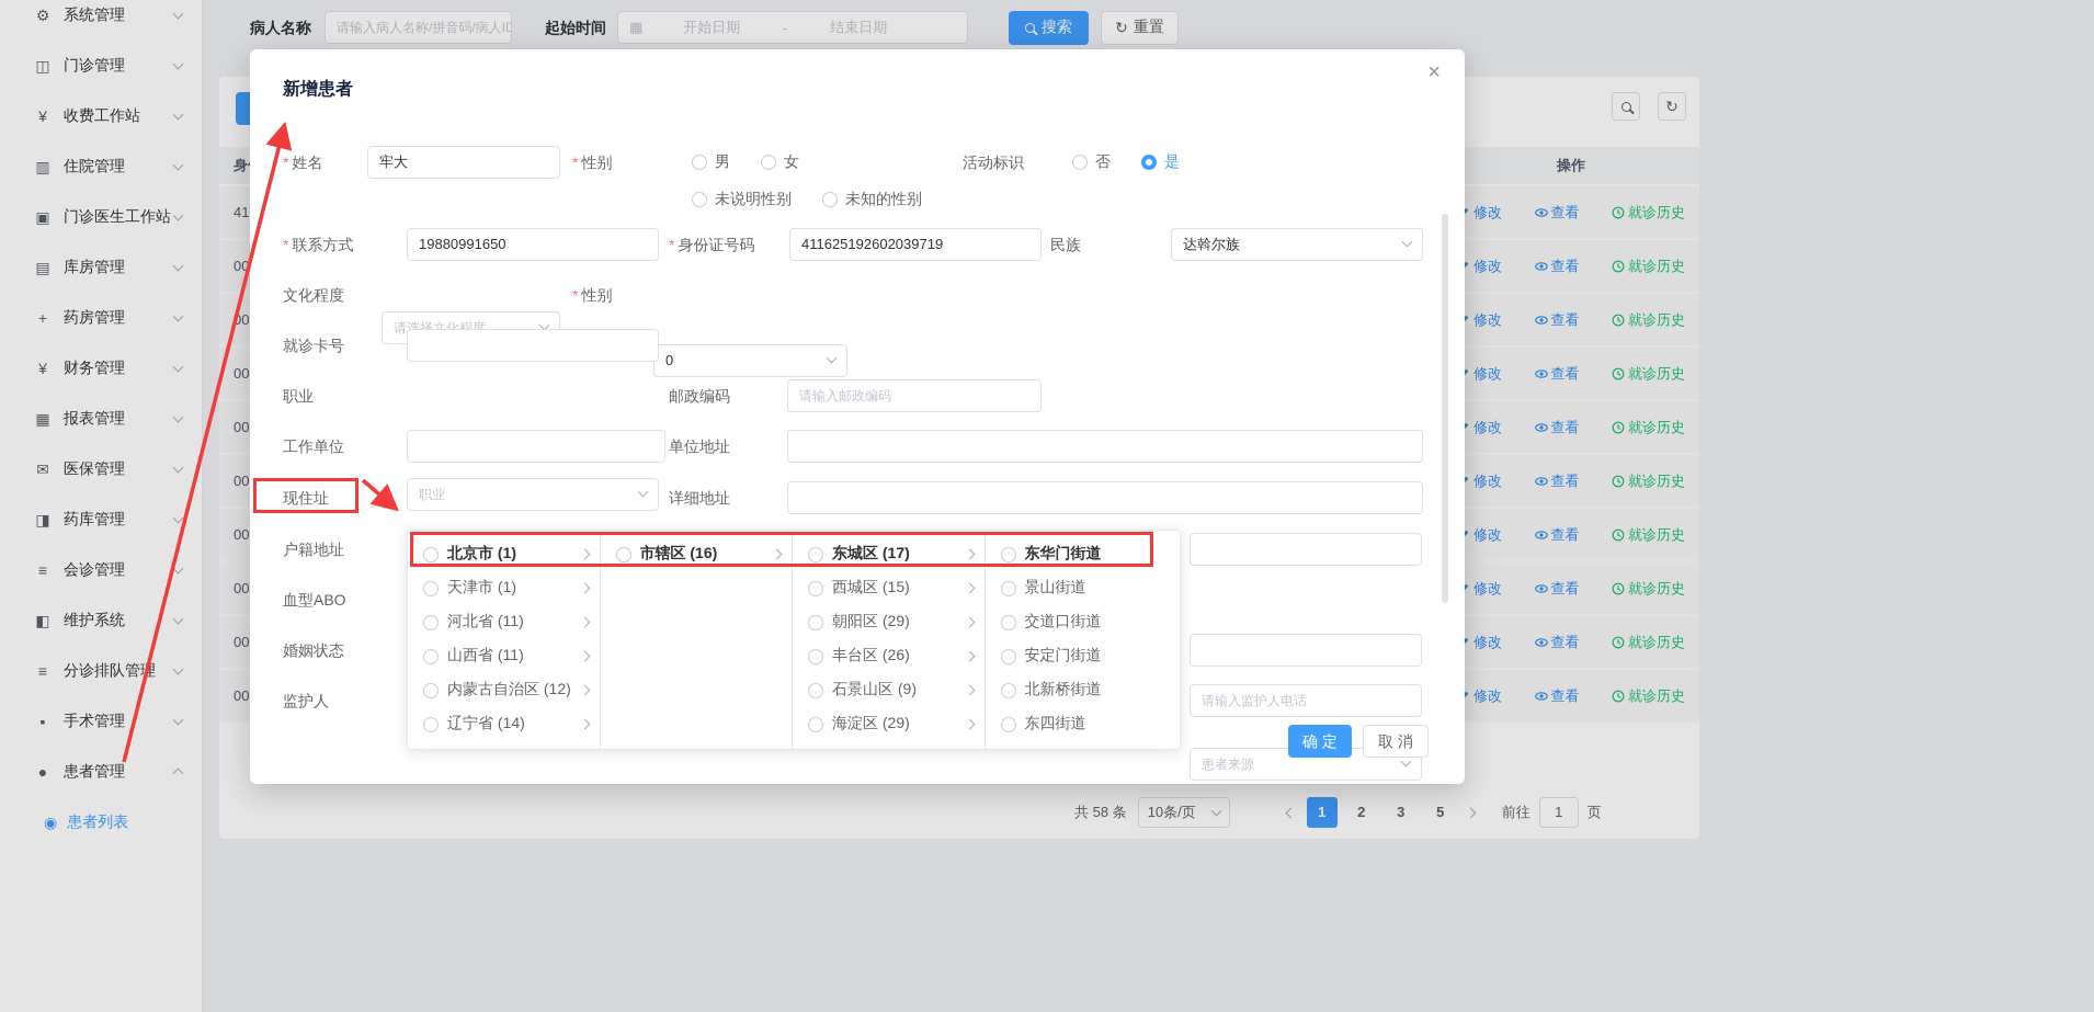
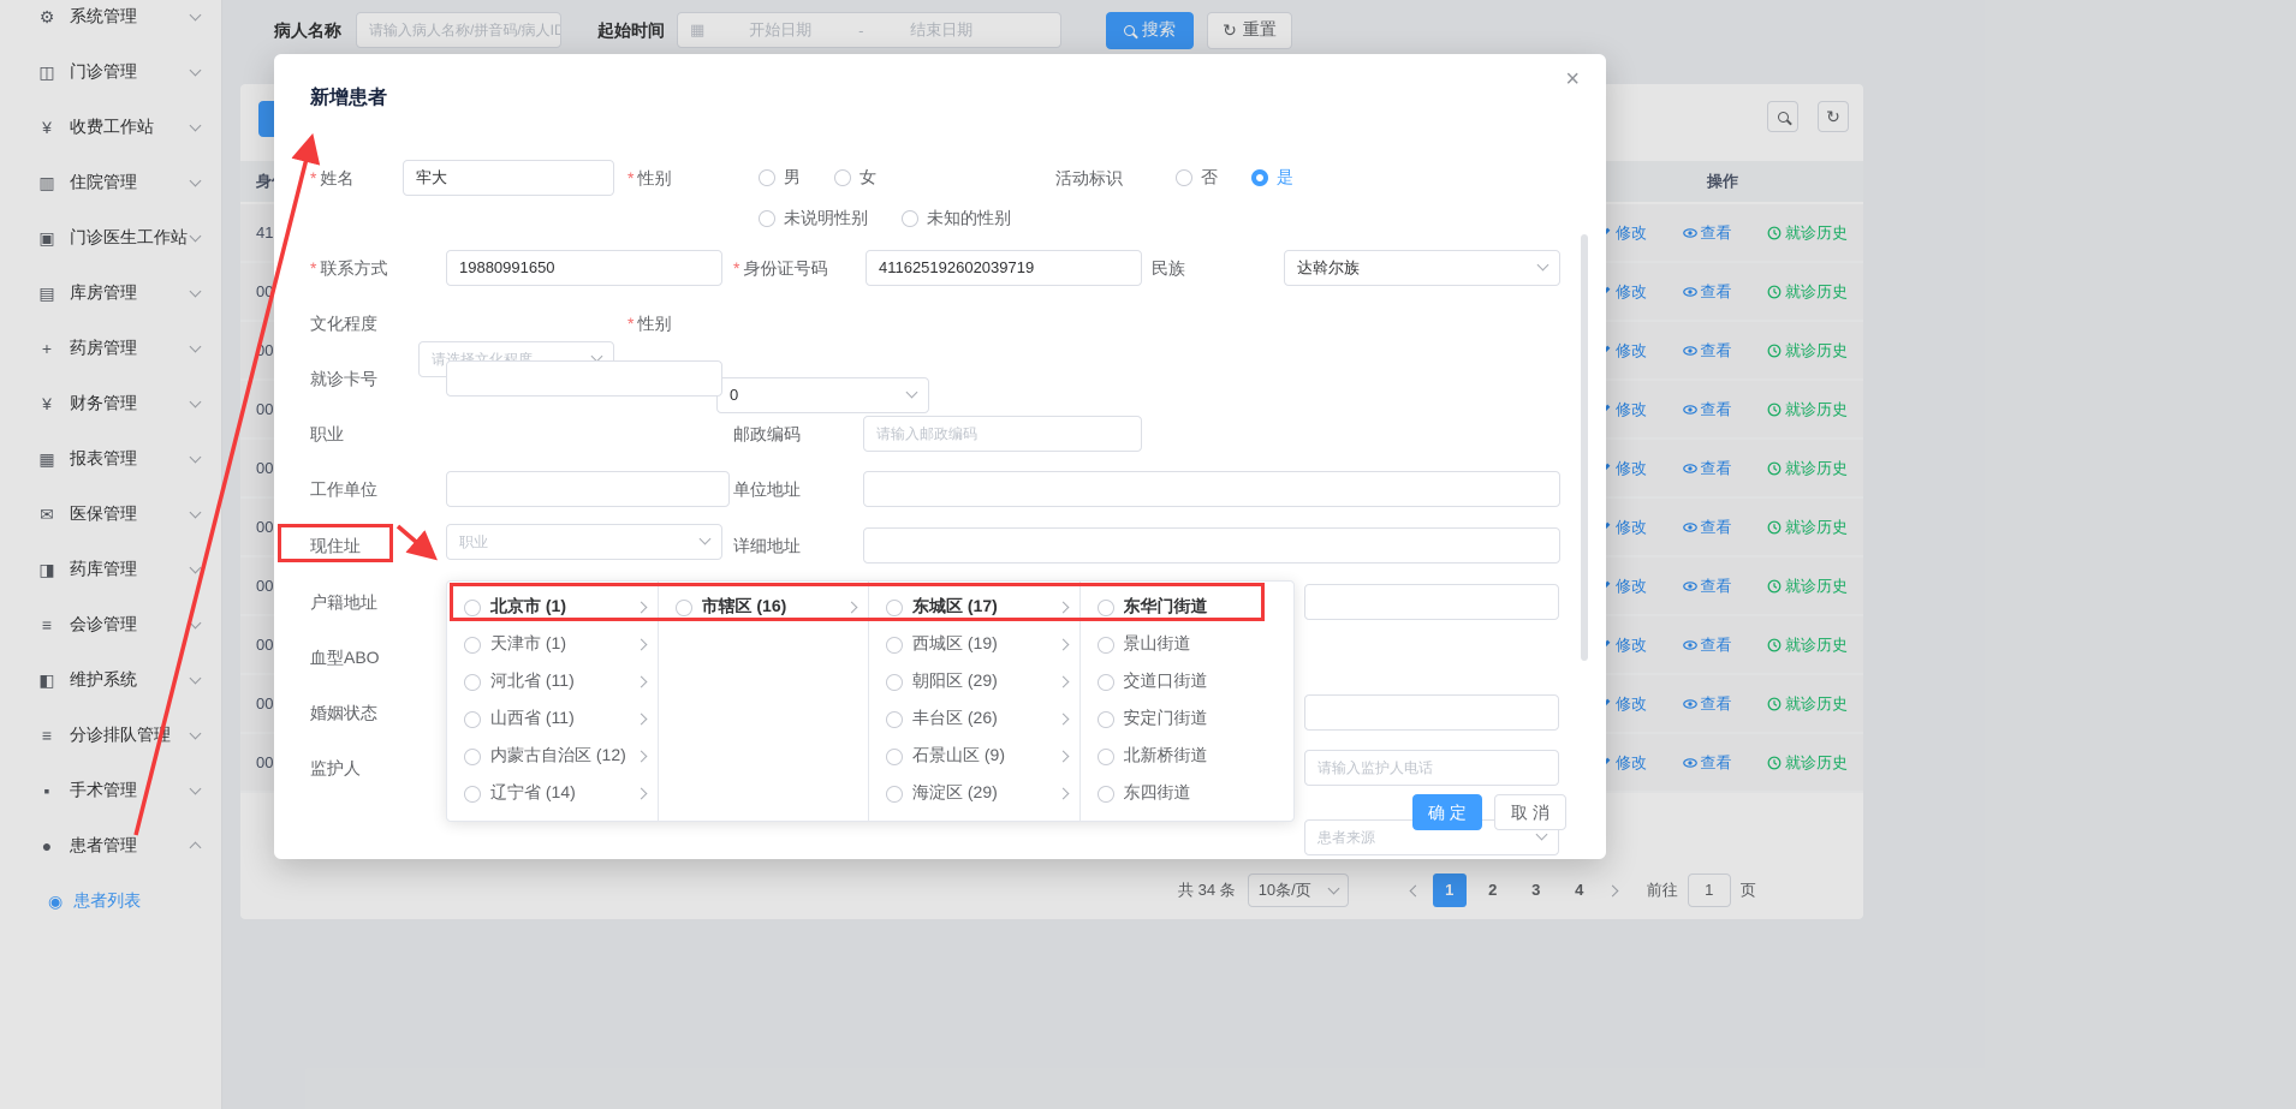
  ⚙
  系统管理
  ◫
  门诊管理
  ¥
  收费工作站
  ▥
  住院管理
  ▣
  门诊医生工作站
  ▤
  库房管理
  +
  药房管理
  ¥
  财务管理
  ▦
  报表管理
  ✉
  医保管理
  ◨
  药库管理
  ≡
  会诊管理
  ◧
  维护系统
  ≡
  分诊排队管
  ▪
  手术管理
  ●
  患者管理
  ◉
  患者列表
  病人名称
  请输入病人名称/拼音码/病人ID
  起始时间
  ▦
  开始日期
  -
  结束日期
  搜索
  ↻
  重置
  ↻
  操作
  41
  修改
  查看
  就诊历史
  修改
  查看
  就诊历史
  修改
  查看
  就诊历史
  修改
  查看
  就诊历史
  修改
  查看
  就诊历史
  修改
  查看
  就诊历史
  修改
  查看
  就诊历史
  修改
  查看
  就诊历史
  修改
  查看
  就诊历史
  修改
  查看
  就诊历史
- 共 58 条
+ 共 34 条
  10条/页
- 1 2 3 5
+ 1 2 3 4
  前往
  1
  页
  新增患者
  ×
  * 姓名
  牢大
  * 性别
  男
  女
  未说明性别
  未知的性别
  活动标识
  否
  是
  * 联系方式
  19880991650
  * 身份证号码
  411625192602039719
  民族
  达斡尔族
  文化程度
  请选择文化程度
  * 性别
  0
  就诊卡号
  职业
  职业
  邮政编码
  请输入邮政编码
  工作单位
  单位地址
  现住址
  详细地址
  户籍地址
  血型ABO
  患者来源
  婚姻状态
  监护人
  请输入监护人电话
  北京市 (1)
  天津市 (1)
  河北省 (11)
  山西省 (11)
  内蒙古自治区 (12)
  辽宁省 (14)
  市辖区 (16)
  东城区 (17)
- 西城区 (15)
+ 西城区 (19)
  朝阳区 (29)
  丰台区 (26)
  石景山区 (9)
  海淀区 (29)
  东华门街道
  景山街道
  交道口街道
  安定门街道
  北新桥街道
  东四街道
  确 定
  取 消
